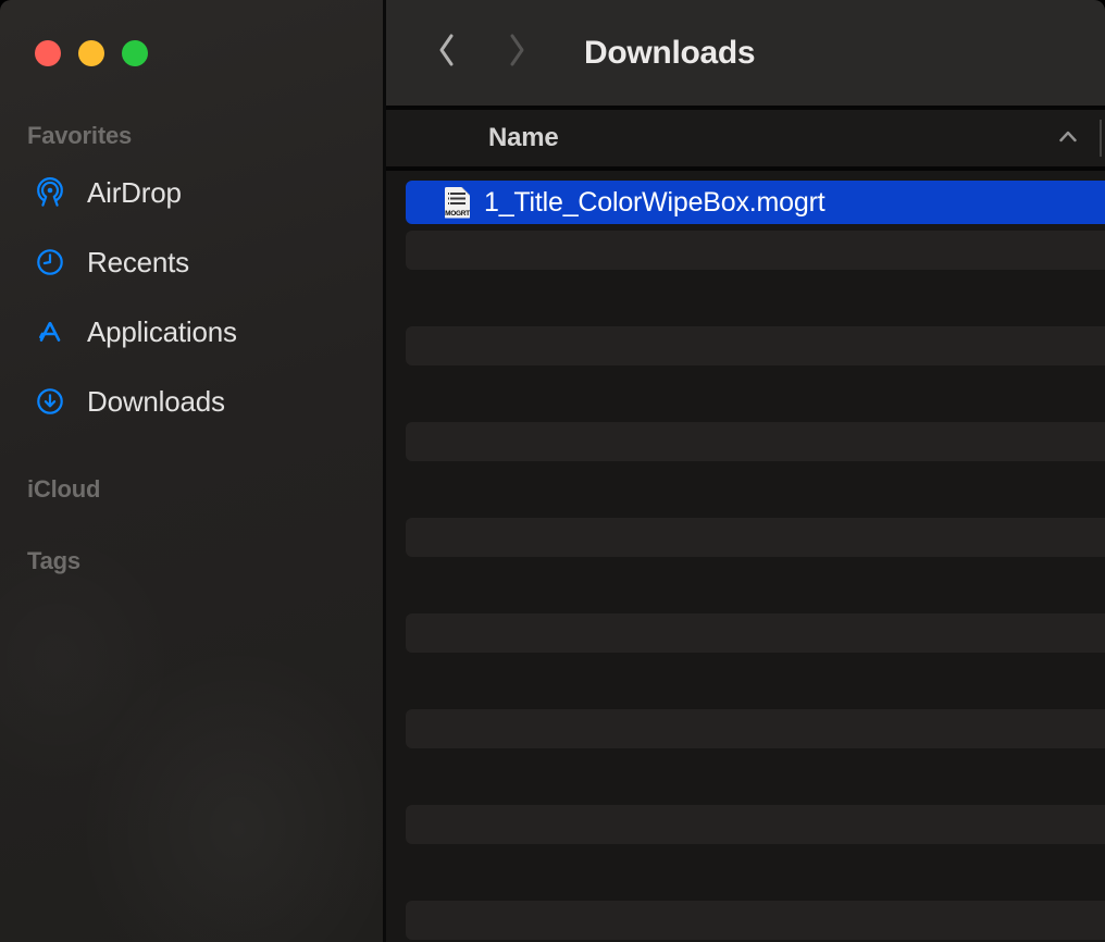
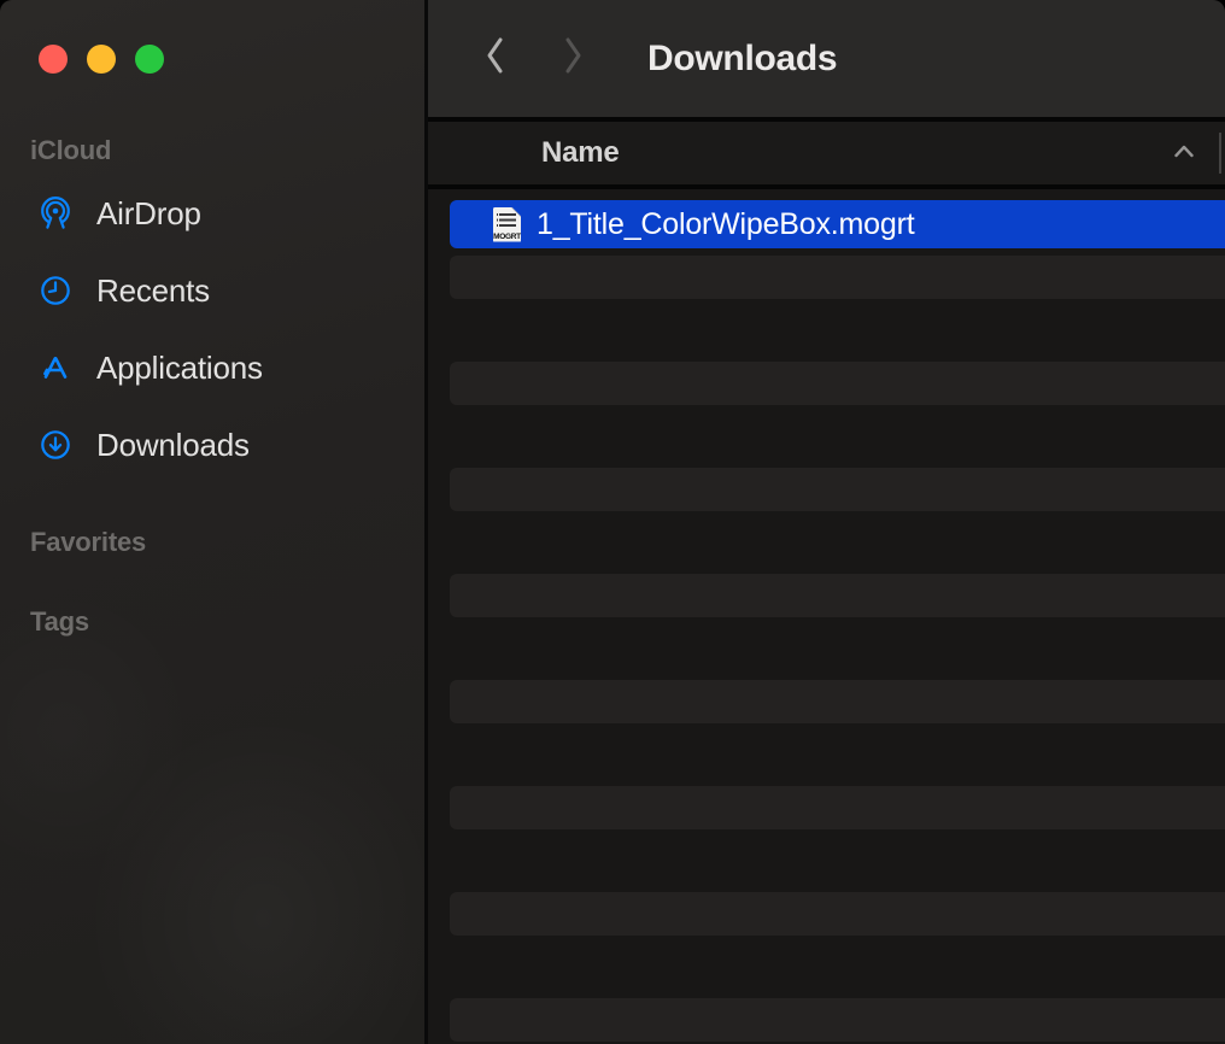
- Favorites
+ iCloud
  AirDrop
  Recents
  Applications
  Downloads
- iCloud
+ Favorites
  Tags
  Downloads
  Name
  1_Title_ColorWipeBox.mogrt
